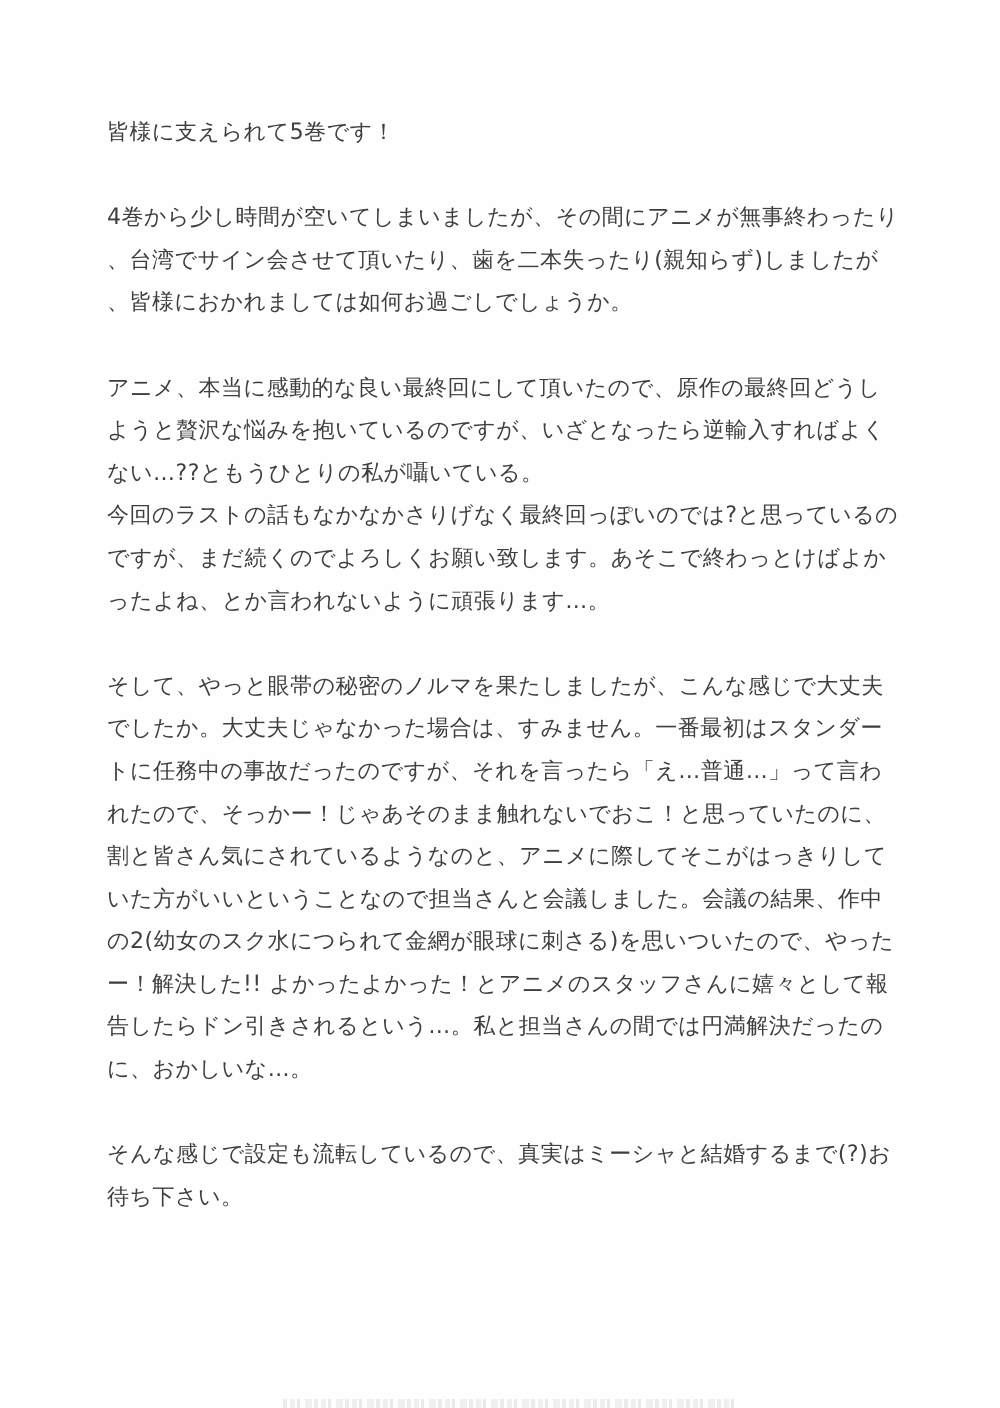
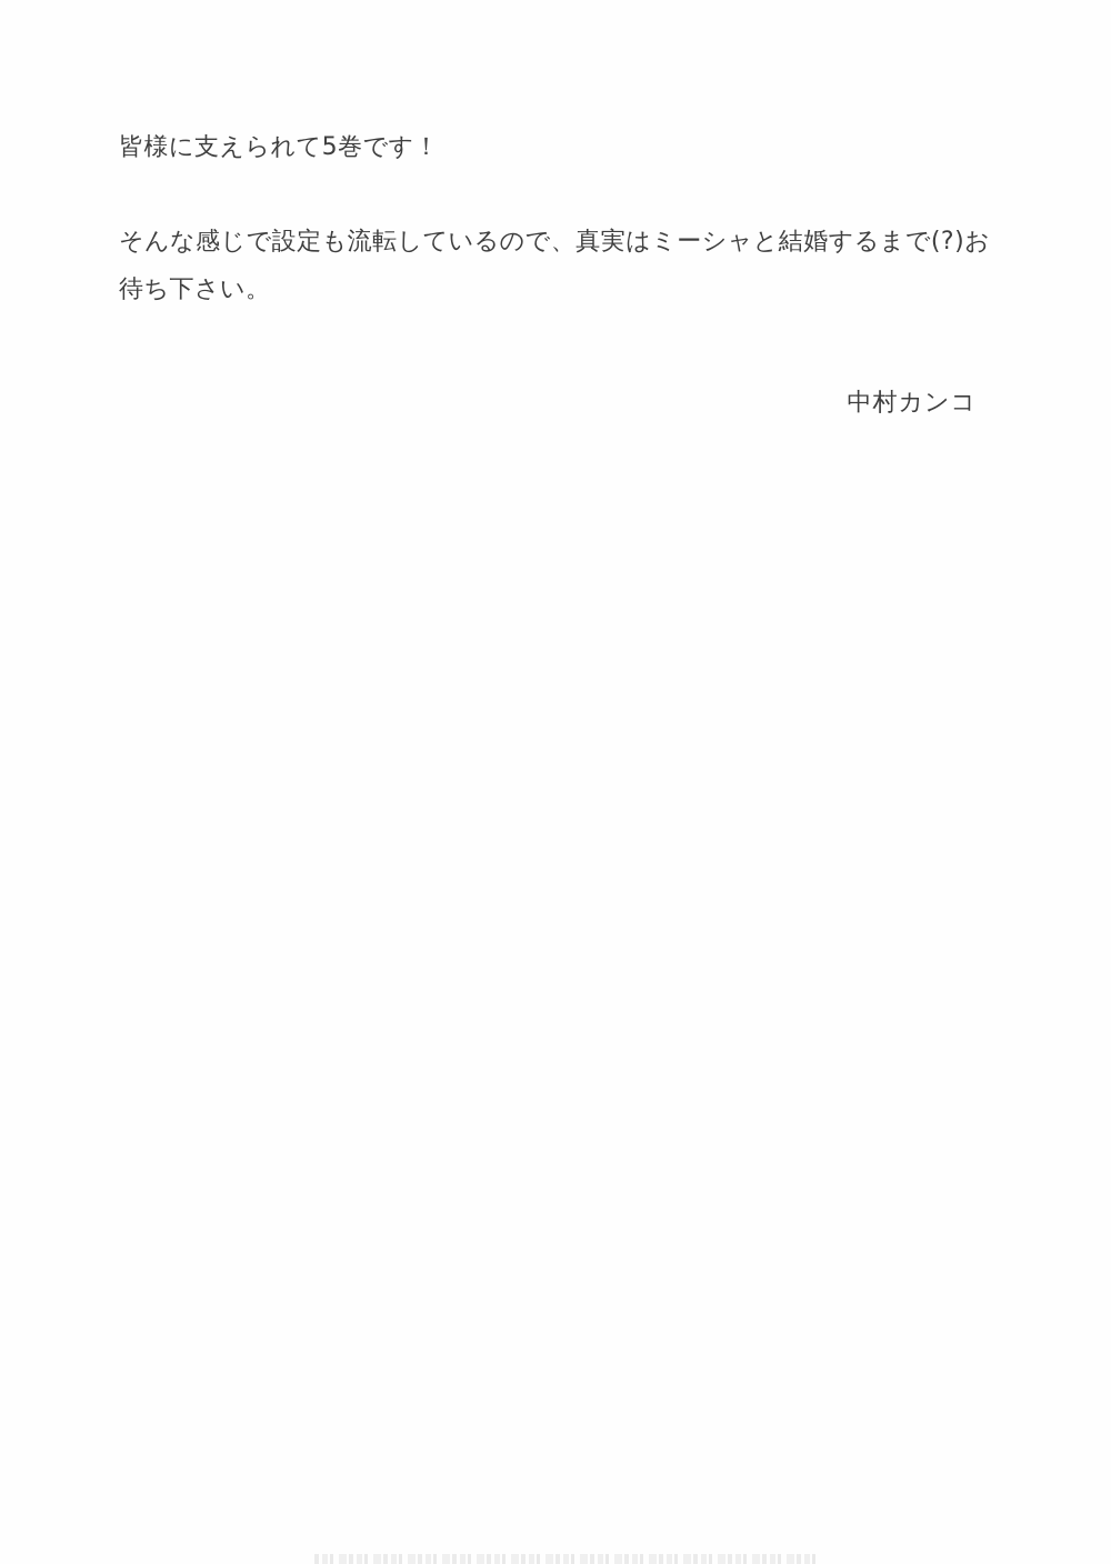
  皆様に支えられて5巻です！
- 4巻から少し時間が空いてしまいましたが、その間にアニメが無事終わったり、台湾でサイン会させて頂いたり、歯を二本失ったり(親知らず)しましたが、皆様におかれましては如何お過ごしでしょうか。
- アニメ、本当に感動的な良い最終回にして頂いたので、原作の最終回どうしようと贅沢な悩みを抱いているのですが、いざとなったら逆輸入すればよくない…??ともうひとりの私が囁いている。
- 今回のラストの話もなかなかさりげなく最終回っぽいのでは?と思っているのですが、まだ続くのでよろしくお願い致します。あそこで終わっとけばよかったよね、とか言われないように頑張ります…。
- そして、やっと眼帯の秘密のノルマを果たしましたが、こんな感じで大丈夫でしたか。大丈夫じゃなかった場合は、すみません。一番最初はスタンダートに任務中の事故だったのですが、それを言ったら「え…普通…」って言われたので、そっかー！じゃあそのまま触れないでおこ！と思っていたのに、割と皆さん気にされているようなのと、アニメに際してそこがはっきりしていた方がいいということなので担当さんと会議しました。会議の結果、作中の2(幼女のスク水につられて金網が眼球に刺さる)を思いついたので、やったー！解決した!! よかったよかった！とアニメのスタッフさんに嬉々として報告したらドン引きされるという…。私と担当さんの間では円満解決だったのに、おかしいな…。
  そんな感じで設定も流転しているので、真実はミーシャと結婚するまで(?)お待ち下さい。
+ 中村カンコ
